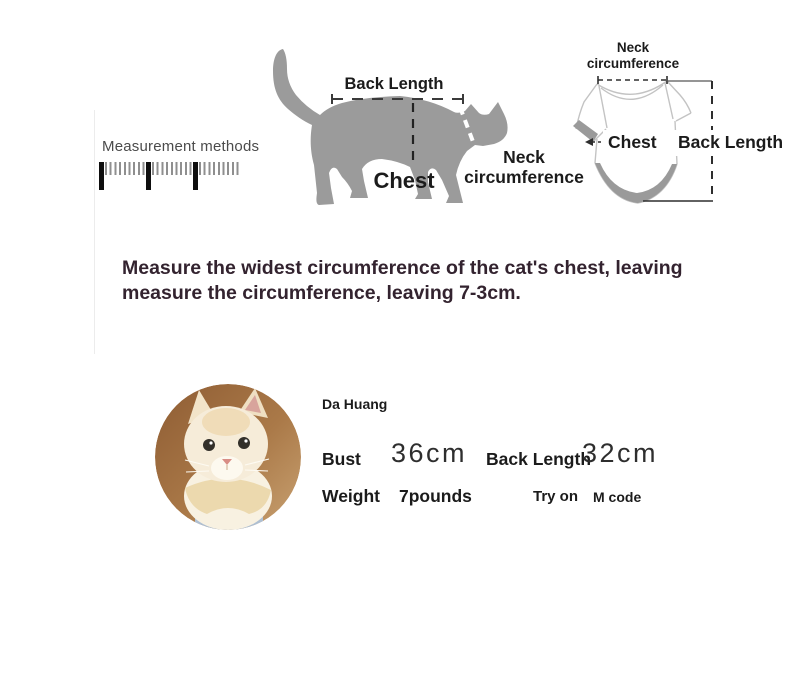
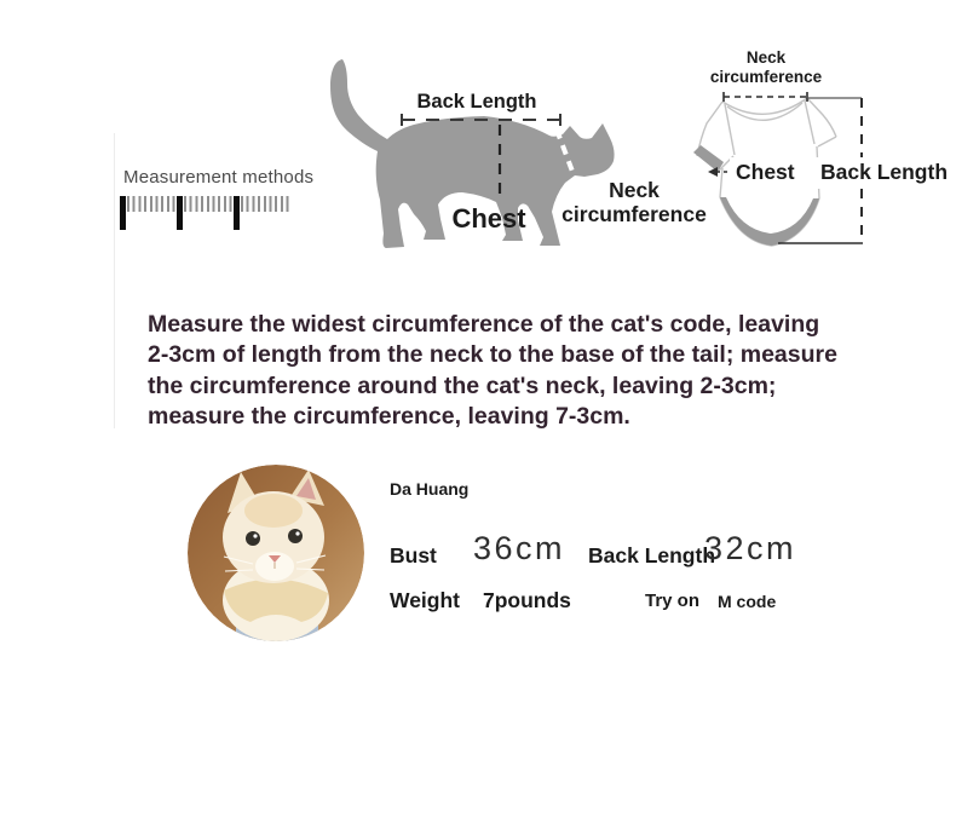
  Measurement methods
  Back Length
  Chest
  Neck
  circumference
  Neck
  circumference
  Chest
  Back Length
- Measure the widest circumference of the cat's chest, leaving
+ Measure the widest circumference of the cat's code, leaving
+ 2-3cm of length from the neck to the base of the tail; measure
+ the circumference around the cat's neck, leaving 2-3cm;
  measure the circumference, leaving 7-3cm.
  Da Huang
  Bust
  36cm
  Back Length
  32cm
  Weight
  7pounds
  Try on
  M code
